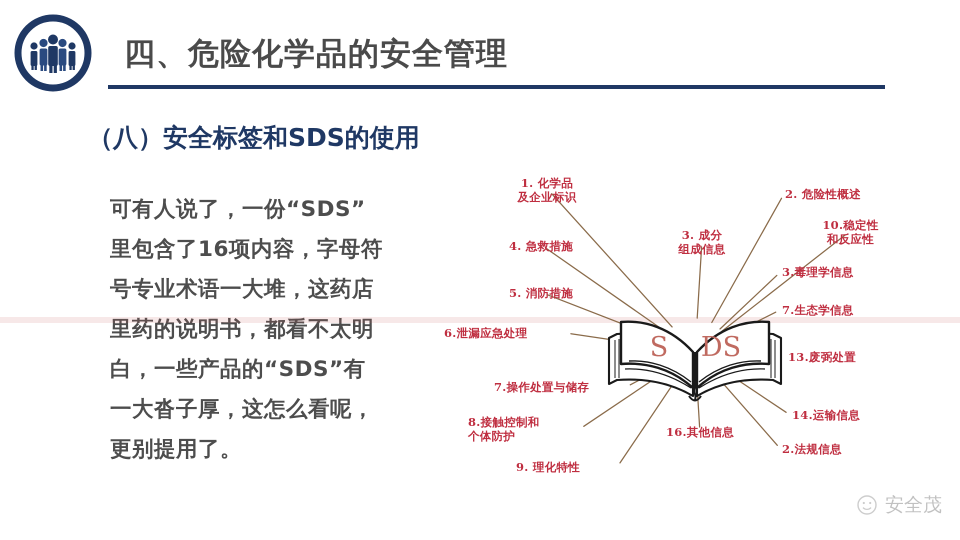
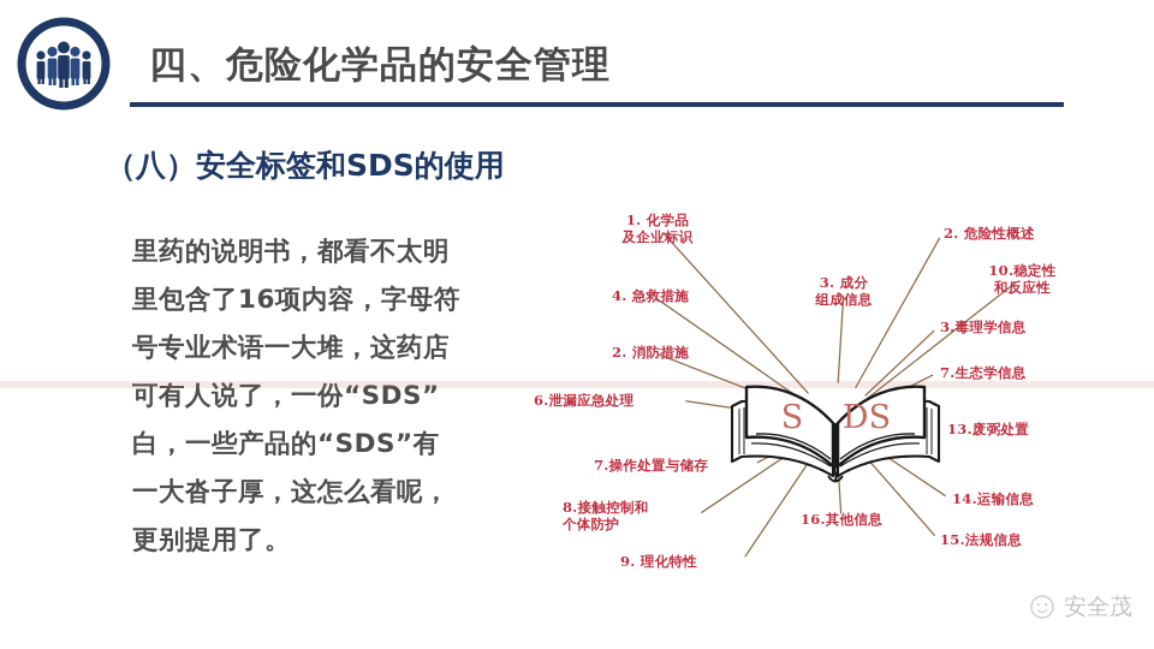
  四、危险化学品的安全管理
  （八）安全标签和SDS的使用
- 可有人说了，一份“SDS”
+ 里药的说明书，都看不太明
  里包含了16项内容，字母符
  号专业术语一大堆，这药店
- 里药的说明书，都看不太明
+ 可有人说了，一份“SDS”
  白，一些产品的“SDS”有
  一大沓子厚，这怎么看呢，
  更别提用了。
  S
  DS
  1. 化学品
  及企业标识
  4. 急救措施
- 5. 消防措施
+ 2. 消防措施
  6.泄漏应急处理
  7.操作处置与储存
  8.接触控制和
  个体防护
  9. 理化特性
  3. 成分
  组成信息
  16.其他信息
  2. 危险性概述
  10.稳定性
  和反应性
  3.毒理学信息
  7.生态学信息
  13.废弼处置
  14.运输信息
- 2.法规信息
+ 15.法规信息
  安全茂
